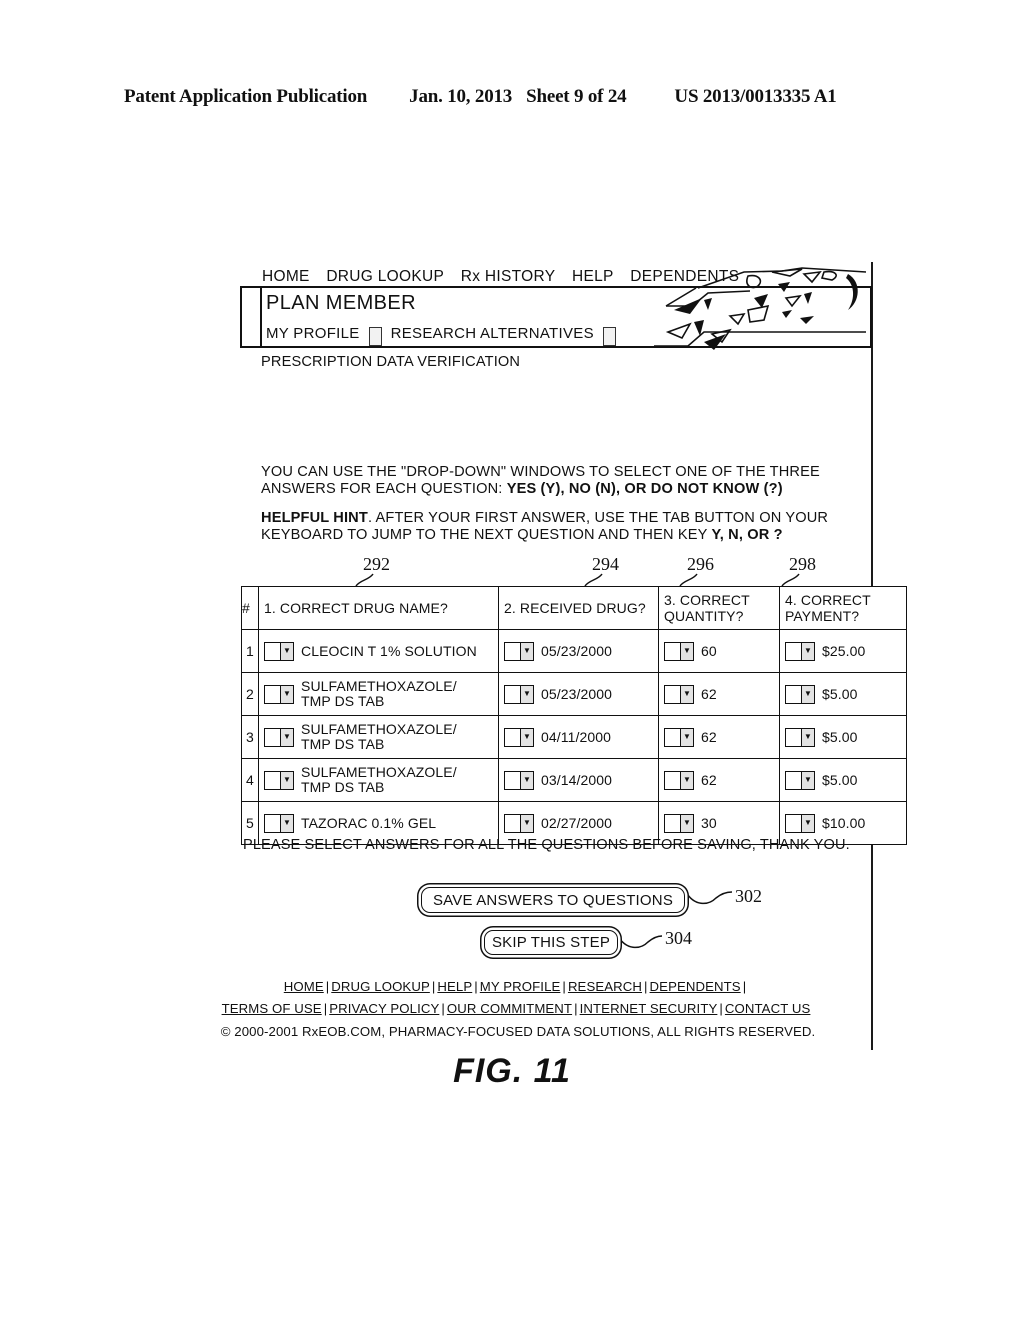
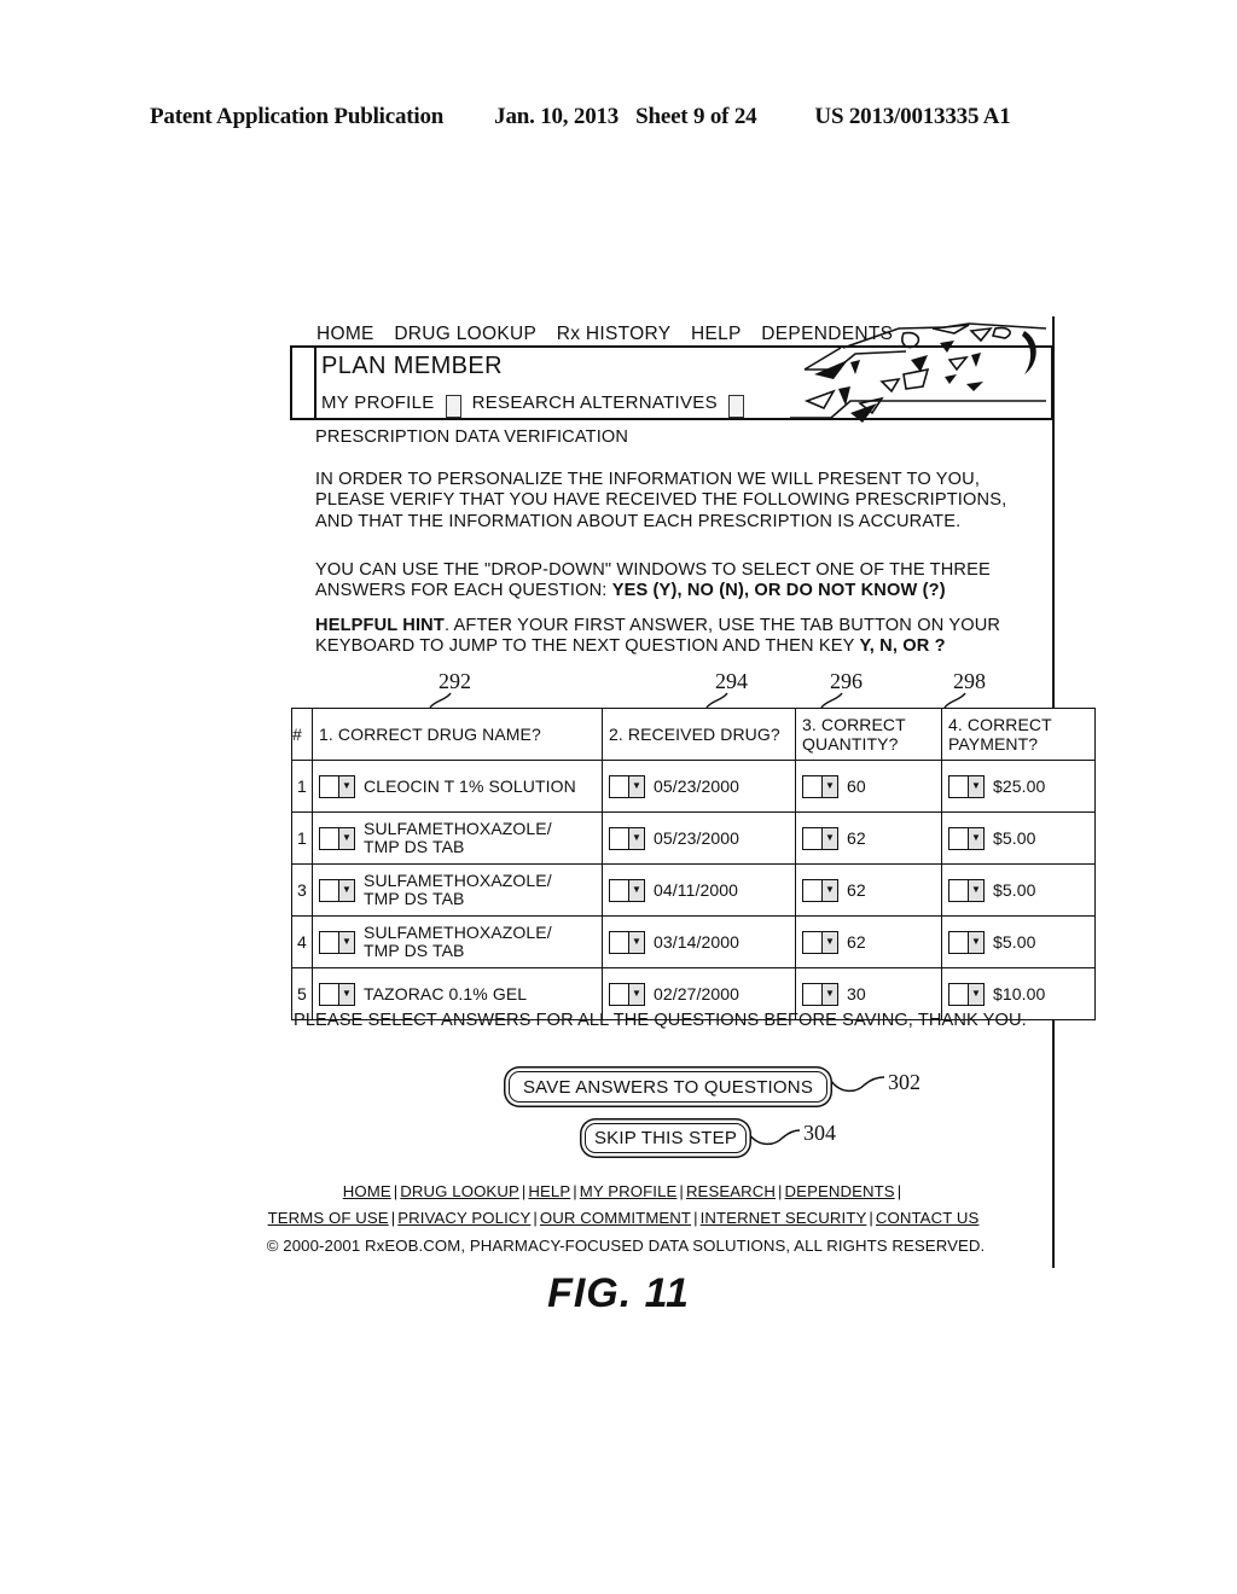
  Patent Application Publication
  Jan. 10, 2013
  Sheet 9 of 24
  US 2013/0013335 A1
  HOME DRUG LOOKUP Rx HISTORY HELP DEPENDENTS
  PLAN MEMBER
  MY PROFILE
  RESEARCH ALTERNATIVES
  PRESCRIPTION DATA VERIFICATION
+ IN ORDER TO PERSONALIZE THE INFORMATION WE WILL PRESENT TO YOU,
+ PLEASE VERIFY THAT YOU HAVE RECEIVED THE FOLLOWING PRESCRIPTIONS,
+ AND THAT THE INFORMATION ABOUT EACH PRESCRIPTION IS ACCURATE.
  YOU CAN USE THE "DROP-DOWN" WINDOWS TO SELECT ONE OF THE THREE
  ANSWERS FOR EACH QUESTION: YES (Y), NO (N), OR DO NOT KNOW (?)
  HELPFUL HINT. AFTER YOUR FIRST ANSWER, USE THE TAB BUTTON ON YOUR
  KEYBOARD TO JUMP TO THE NEXT QUESTION AND THEN KEY Y, N, OR ?
  292
  294
  296
  298
  302
  304
  #	1. CORRECT DRUG NAME?	2. RECEIVED DRUG?	3. CORRECT QUANTITY?	4. CORRECT PAYMENT?
  1	▼ CLEOCIN T 1% SOLUTION	▼ 05/23/2000	▼ 60	▼ $25.00
- 2	▼ SULFAMETHOXAZOLE/ TMP DS TAB	▼ 05/23/2000	▼ 62	▼ $5.00
+ 1	▼ SULFAMETHOXAZOLE/ TMP DS TAB	▼ 05/23/2000	▼ 62	▼ $5.00
  3	▼ SULFAMETHOXAZOLE/ TMP DS TAB	▼ 04/11/2000	▼ 62	▼ $5.00
  4	▼ SULFAMETHOXAZOLE/ TMP DS TAB	▼ 03/14/2000	▼ 62	▼ $5.00
  5	▼ TAZORAC 0.1% GEL	▼ 02/27/2000	▼ 30	▼ $10.00
  PLEASE SELECT ANSWERS FOR ALL THE QUESTIONS BEFORE SAVING, THANK YOU.
  SAVE ANSWERS TO QUESTIONS
  SKIP THIS STEP
  HOME | DRUG LOOKUP | HELP | MY PROFILE | RESEARCH | DEPENDENTS |
  TERMS OF USE | PRIVACY POLICY | OUR COMMITMENT | INTERNET SECURITY | CONTACT US
  © 2000-2001 RxEOB.COM, PHARMACY-FOCUSED DATA SOLUTIONS, ALL RIGHTS RESERVED.
  FIG. 11
